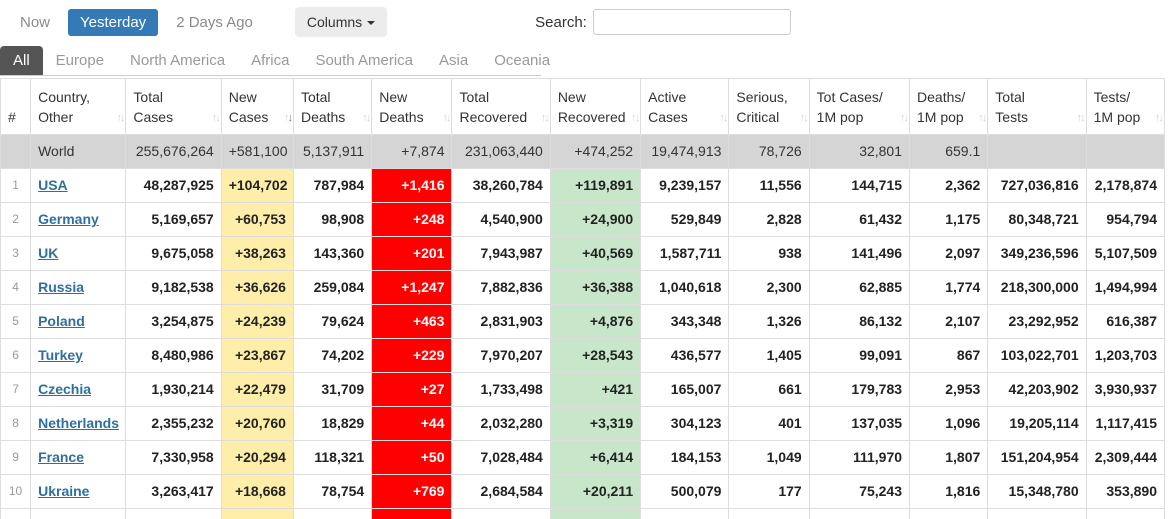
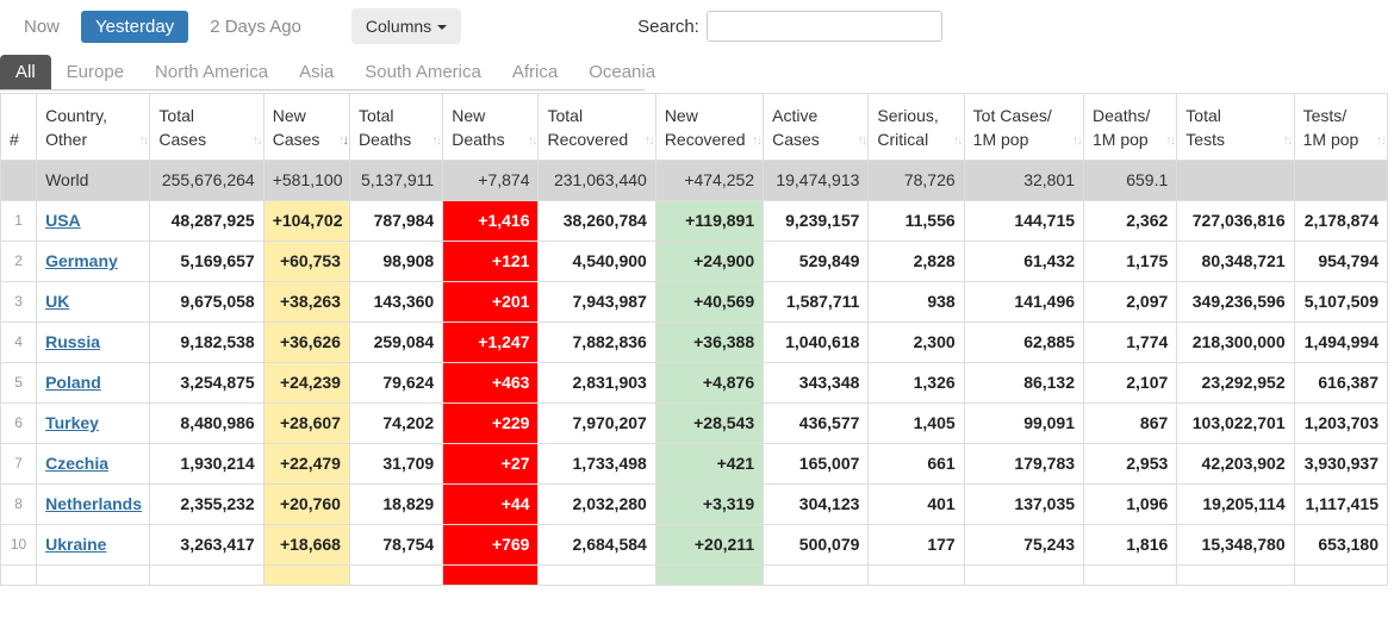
  Now
  Yesterday
  2 Days Ago
  Columns
  Search:
  All
  Europe
  North America
- Africa
+ Asia
  South America
- Asia
+ Africa
  Oceania
  #	Country,Other ↑↓	TotalCases ↑↓	NewCases ↑↓	TotalDeaths ↑↓	NewDeaths ↑↓	TotalRecovered ↑↓	NewRecovered ↑↓	ActiveCases ↑↓	Serious,Critical ↑↓	Tot Cases/1M pop ↑↓	Deaths/1M pop ↑↓	TotalTests ↑↓	Tests/1M pop ↑↓
  	World	255,676,264	+581,100	5,137,911	+7,874	231,063,440	+474,252	19,474,913	78,726	32,801	659.1
  1	USA	48,287,925	+104,702	787,984	+1,416	38,260,784	+119,891	9,239,157	11,556	144,715	2,362	727,036,816	2,178,874
- 2	Germany	5,169,657	+60,753	98,908	+248	4,540,900	+24,900	529,849	2,828	61,432	1,175	80,348,721	954,794
+ 2	Germany	5,169,657	+60,753	98,908	+121	4,540,900	+24,900	529,849	2,828	61,432	1,175	80,348,721	954,794
  3	UK	9,675,058	+38,263	143,360	+201	7,943,987	+40,569	1,587,711	938	141,496	2,097	349,236,596	5,107,509
  4	Russia	9,182,538	+36,626	259,084	+1,247	7,882,836	+36,388	1,040,618	2,300	62,885	1,774	218,300,000	1,494,994
  5	Poland	3,254,875	+24,239	79,624	+463	2,831,903	+4,876	343,348	1,326	86,132	2,107	23,292,952	616,387
- 6	Turkey	8,480,986	+23,867	74,202	+229	7,970,207	+28,543	436,577	1,405	99,091	867	103,022,701	1,203,703
+ 6	Turkey	8,480,986	+28,607	74,202	+229	7,970,207	+28,543	436,577	1,405	99,091	867	103,022,701	1,203,703
  7	Czechia	1,930,214	+22,479	31,709	+27	1,733,498	+421	165,007	661	179,783	2,953	42,203,902	3,930,937
  8	Netherlands	2,355,232	+20,760	18,829	+44	2,032,280	+3,319	304,123	401	137,035	1,096	19,205,114	1,117,415
- 9	France	7,330,958	+20,294	118,321	+50	7,028,484	+6,414	184,153	1,049	111,970	1,807	151,204,954	2,309,444
- 10	Ukraine	3,263,417	+18,668	78,754	+769	2,684,584	+20,211	500,079	177	75,243	1,816	15,348,780	353,890
+ 10	Ukraine	3,263,417	+18,668	78,754	+769	2,684,584	+20,211	500,079	177	75,243	1,816	15,348,780	653,180
